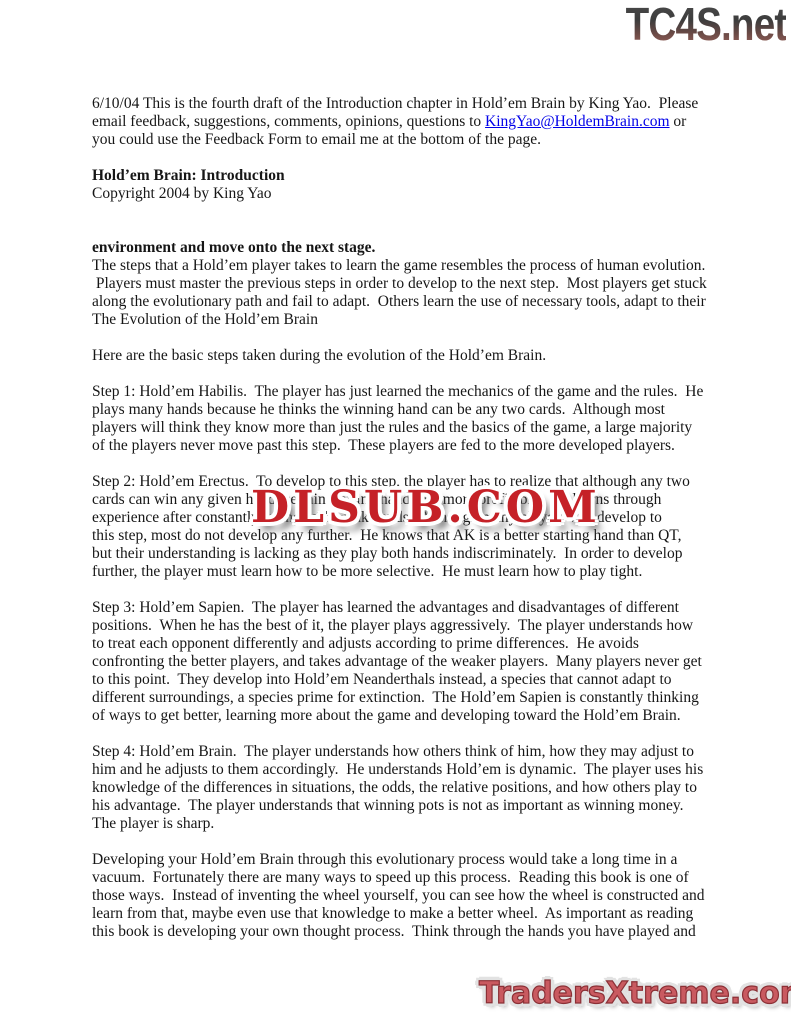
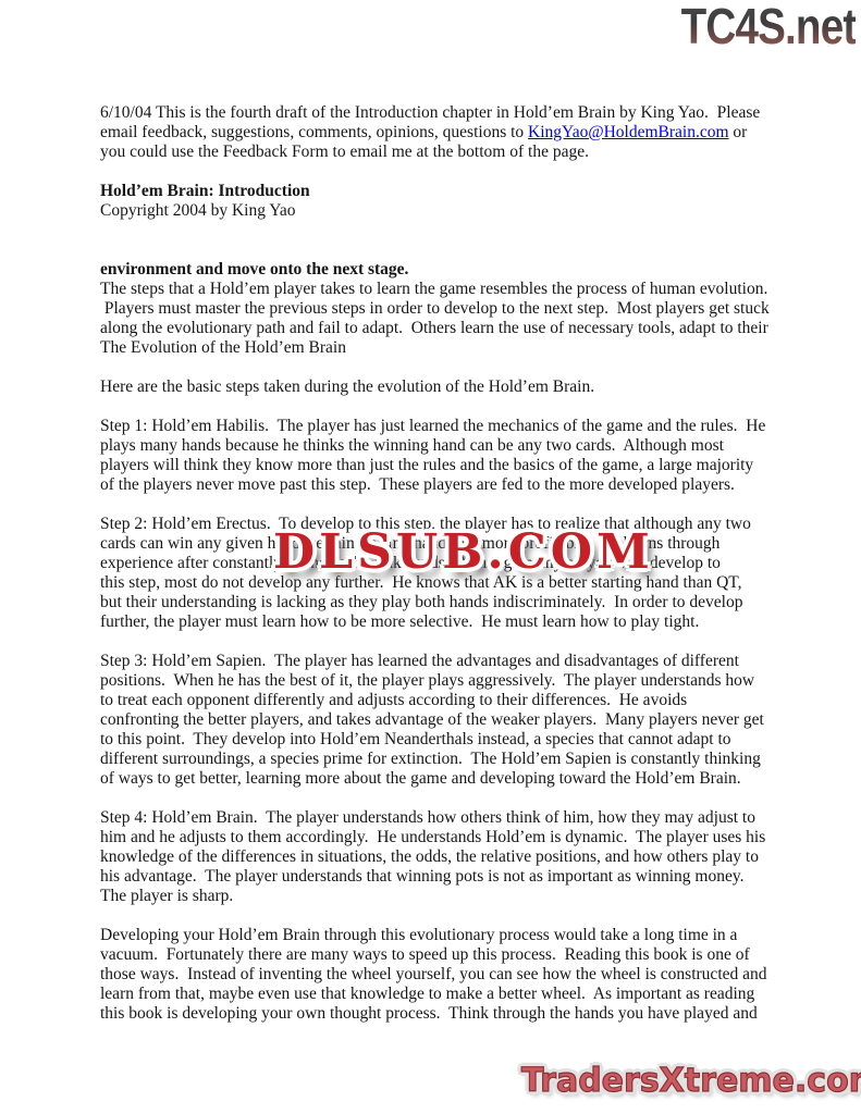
  TC4S.net
  6/10/04 This is the fourth draft of the Introduction chapter in Hold’em Brain by King Yao. Please
  email feedback, suggestions, comments, opinions, questions to KingYao@HoldemBrain.com or
  you could use the Feedback Form to email me at the bottom of the page.
  Hold’em Brain: Introduction
  Copyright 2004 by King Yao
  environment and move onto the next stage.
  The steps that a Hold’em player takes to learn the game resembles the process of human evolution.
  Players must master the previous steps in order to develop to the next step. Most players get stuck
  along the evolutionary path and fail to adapt. Others learn the use of necessary tools, adapt to their
  The Evolution of the Hold’em Brain
  Here are the basic steps taken during the evolution of the Hold’em Brain.
  Step 1: Hold’em Habilis. The player has just learned the mechanics of the game and the rules. He
  plays many hands because he thinks the winning hand can be any two cards. Although most
  players will think they know more than just the rules and the basics of the game, a large majority
  of the players never move past this step. These players are fed to the more developed players.
  Step 2: Hold’em Erectus. To develop to this step, the player has to realize that although any two
  cards can win any given hand, certain starting hands are more profitable. He learns through
  experience after constantly losing with weak hands. Although many players will develop to
  this step, most do not develop any further. He knows that AK is a better starting hand than QT,
  but their understanding is lacking as they play both hands indiscriminately. In order to develop
  further, the player must learn how to be more selective. He must learn how to play tight.
  Step 3: Hold’em Sapien. The player has learned the advantages and disadvantages of different
  positions. When he has the best of it, the player plays aggressively. The player understands how
- to treat each opponent differently and adjusts according to prime differences. He avoids
+ to treat each opponent differently and adjusts according to their differences. He avoids
  confronting the better players, and takes advantage of the weaker players. Many players never get
  to this point. They develop into Hold’em Neanderthals instead, a species that cannot adapt to
  different surroundings, a species prime for extinction. The Hold’em Sapien is constantly thinking
  of ways to get better, learning more about the game and developing toward the Hold’em Brain.
  Step 4: Hold’em Brain. The player understands how others think of him, how they may adjust to
  him and he adjusts to them accordingly. He understands Hold’em is dynamic. The player uses his
  knowledge of the differences in situations, the odds, the relative positions, and how others play to
  his advantage. The player understands that winning pots is not as important as winning money.
  The player is sharp.
  Developing your Hold’em Brain through this evolutionary process would take a long time in a
  vacuum. Fortunately there are many ways to speed up this process. Reading this book is one of
  those ways. Instead of inventing the wheel yourself, you can see how the wheel is constructed and
  learn from that, maybe even use that knowledge to make a better wheel. As important as reading
  this book is developing your own thought process. Think through the hands you have played and
  DLSUB.COM
  TradersXtreme.co
